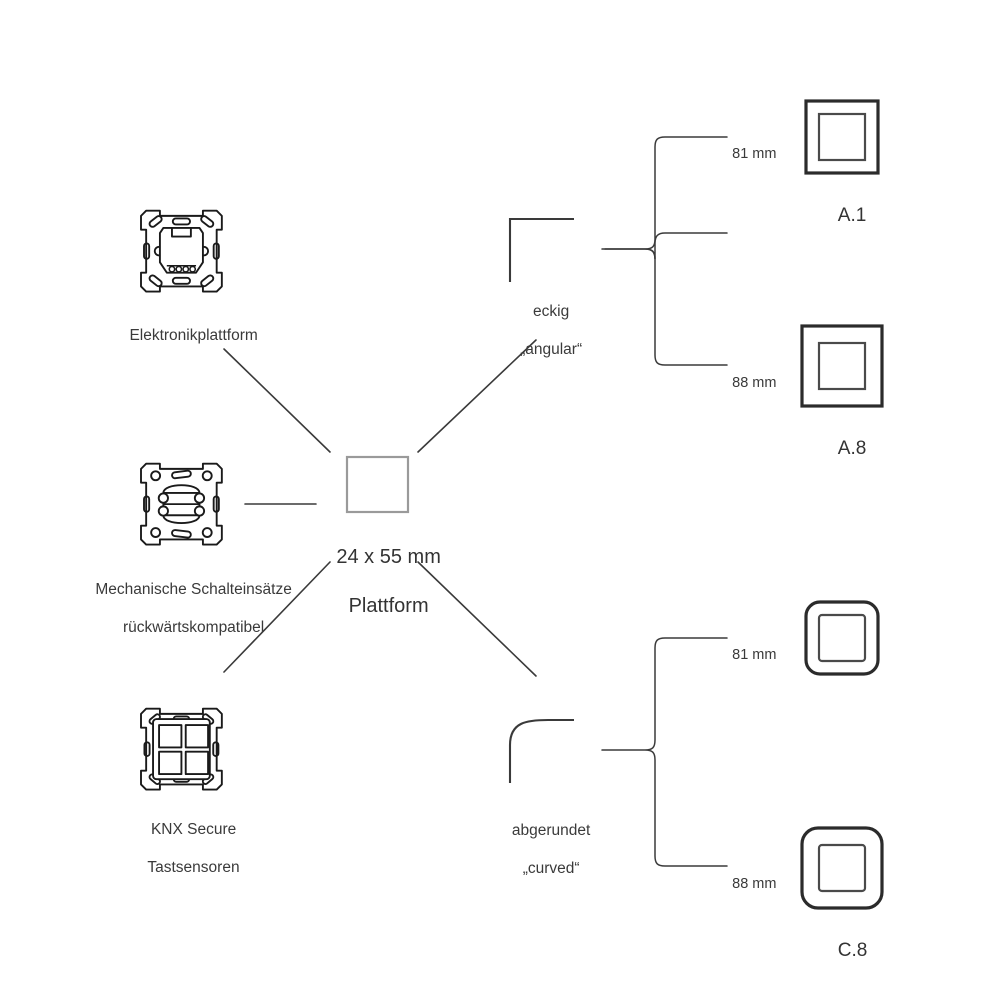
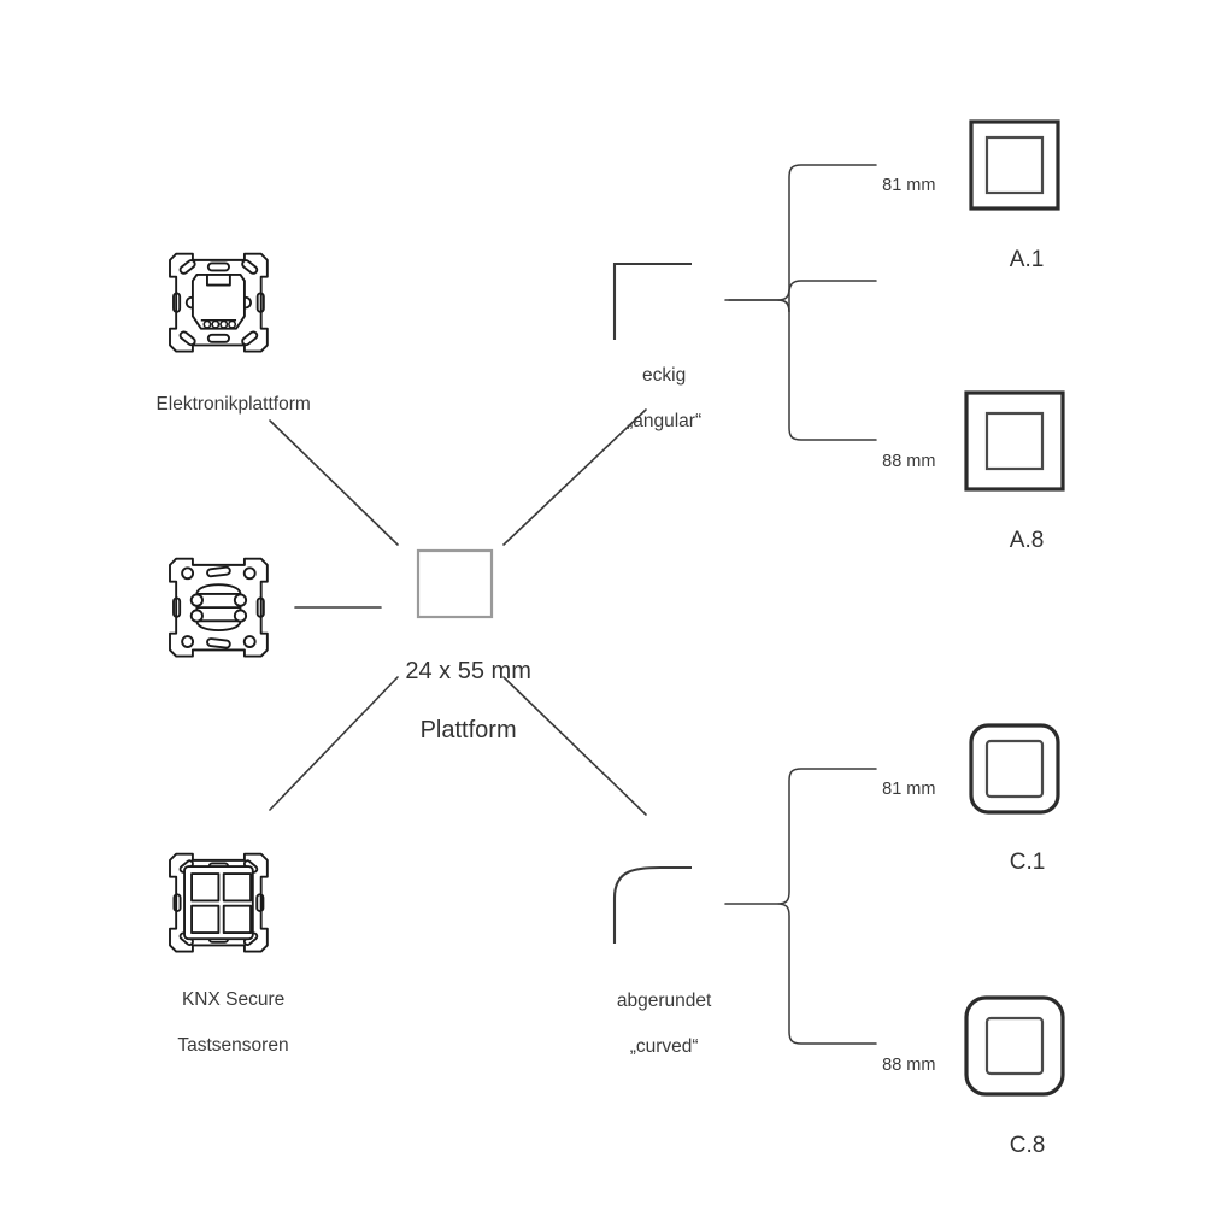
  24 x 55 mm
  Plattform
  Elektronikplattform
- Mechanische Schalteinsätze
- rückwärtskompatibel
  KNX Secure
  Tastsensoren
  eckig
  „angular“
  abgerundet
  „curved“
  81 mm
  88 mm
  81 mm
  88 mm
  A.1
  A.8
+ C.1
  C.8
